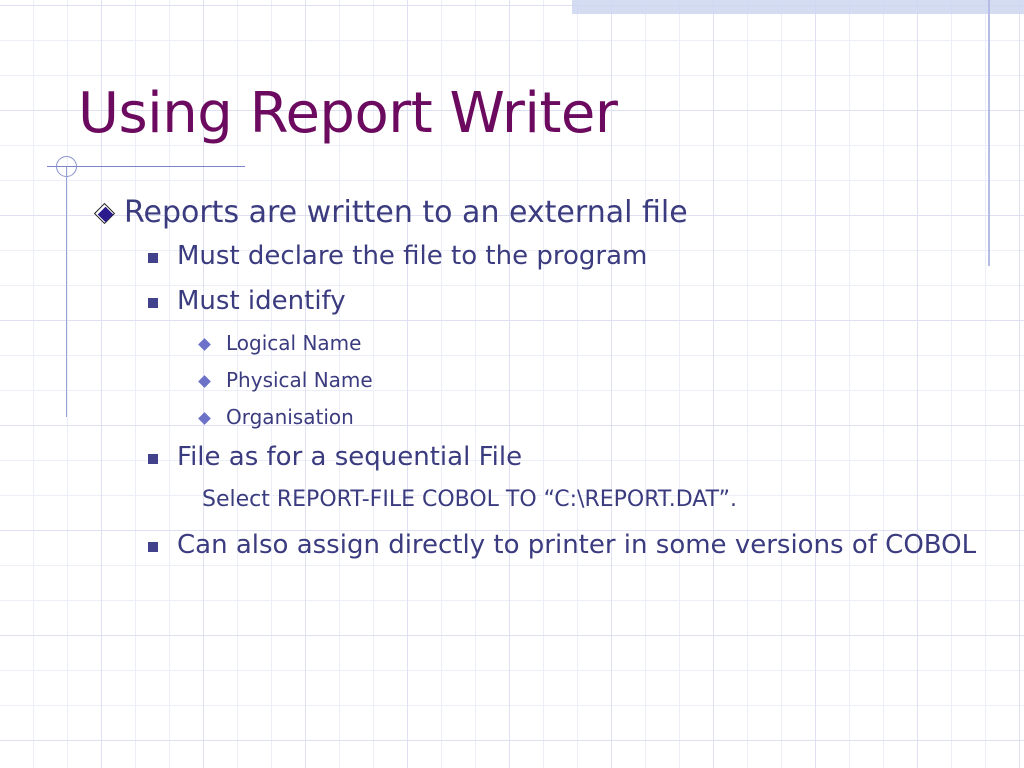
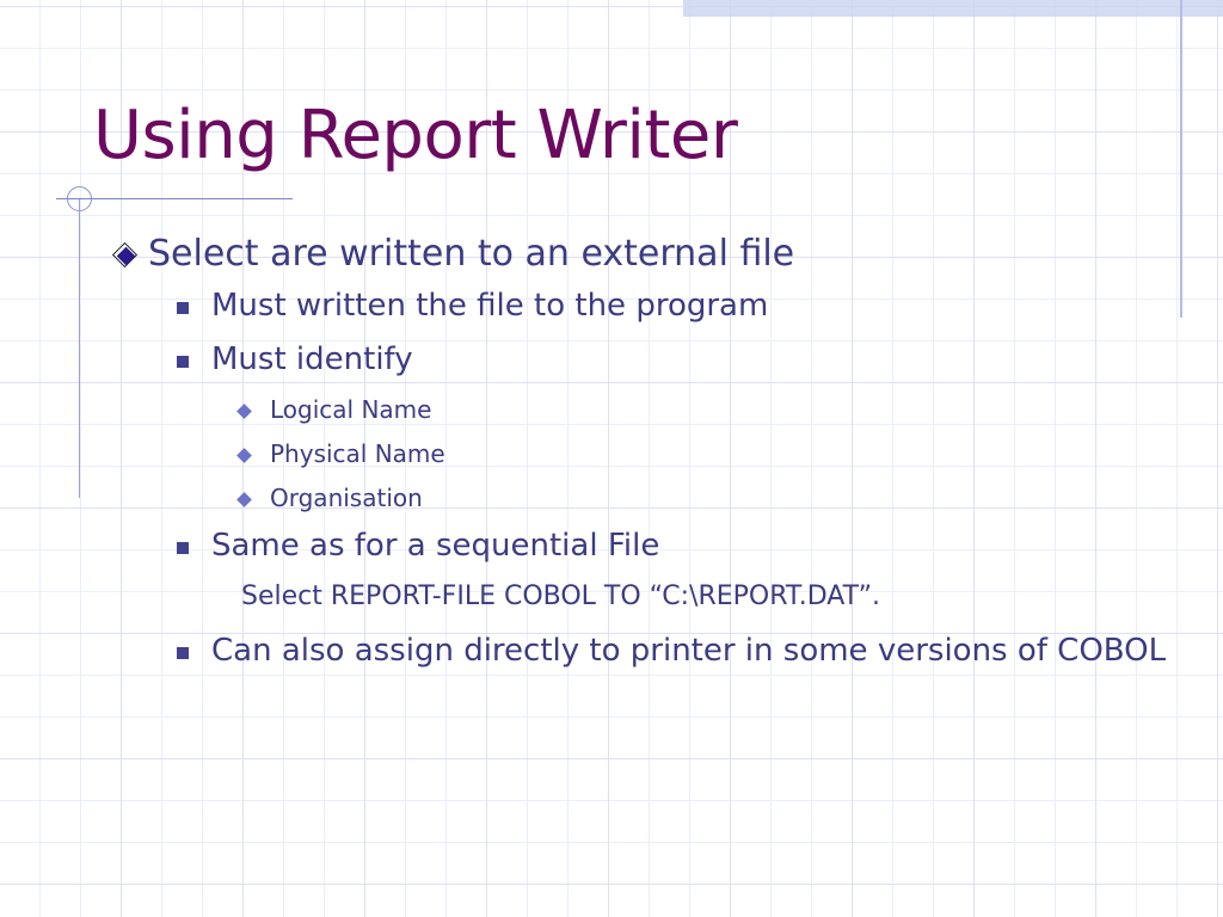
  Using Report Writer
- Reports are written to an external file
+ Select are written to an external file
- Must declare the file to the program
+ Must written the file to the program
  Must identify
  Logical Name
  Physical Name
  Organisation
- File as for a sequential File
+ Same as for a sequential File
  Select REPORT-FILE COBOL TO “C:\REPORT.DAT”.
  Can also assign directly to printer in some versions of COBOL
